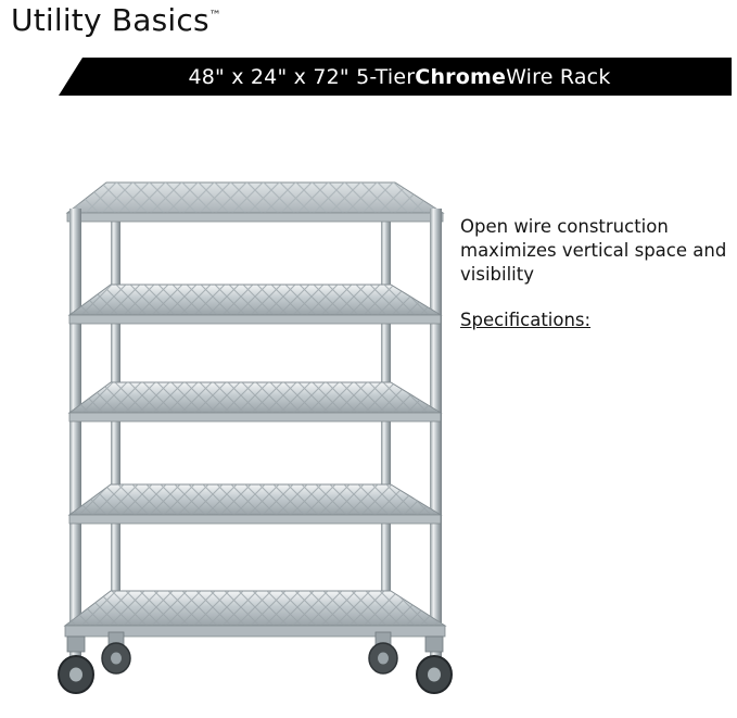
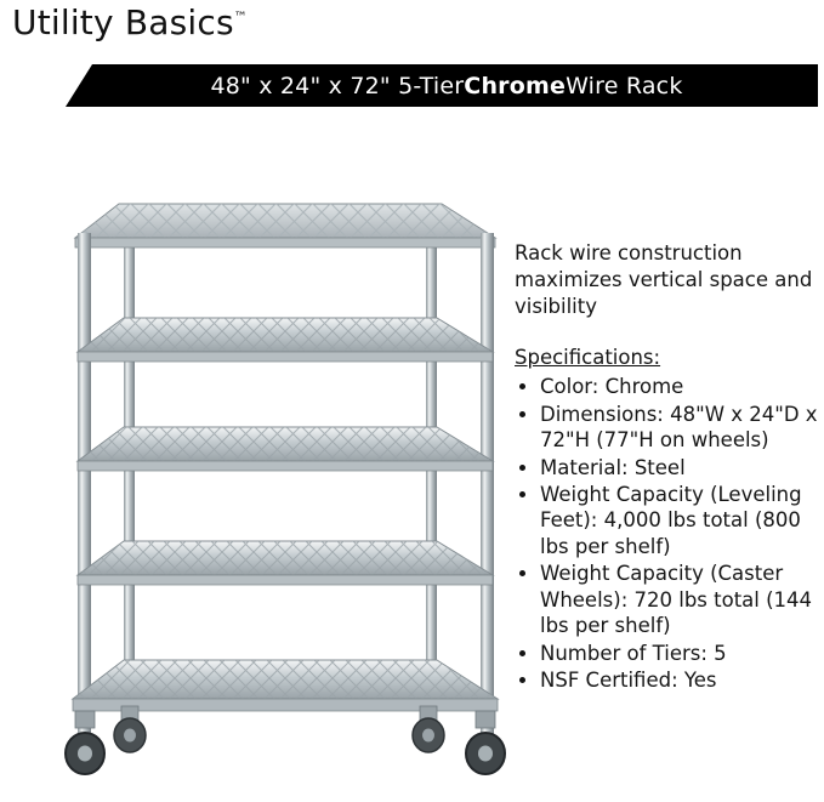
  Utility Basics™
  48" x 24" x 72" 5-Tier
  Chrome
  Wire Rack
- Open wire construction maximizes vertical space and visibility
+ Rack wire construction maximizes vertical space and visibility
  Specifications:
+ Color: Chrome
+ Dimensions: 48"W x 24"D x 72"H (77"H on wheels)
+ Material: Steel
+ Weight Capacity (Leveling Feet): 4,000 lbs total (800 lbs per shelf)
+ Weight Capacity (Caster Wheels): 720 lbs total (144 lbs per shelf)
+ Number of Tiers: 5
+ NSF Certified: Yes
